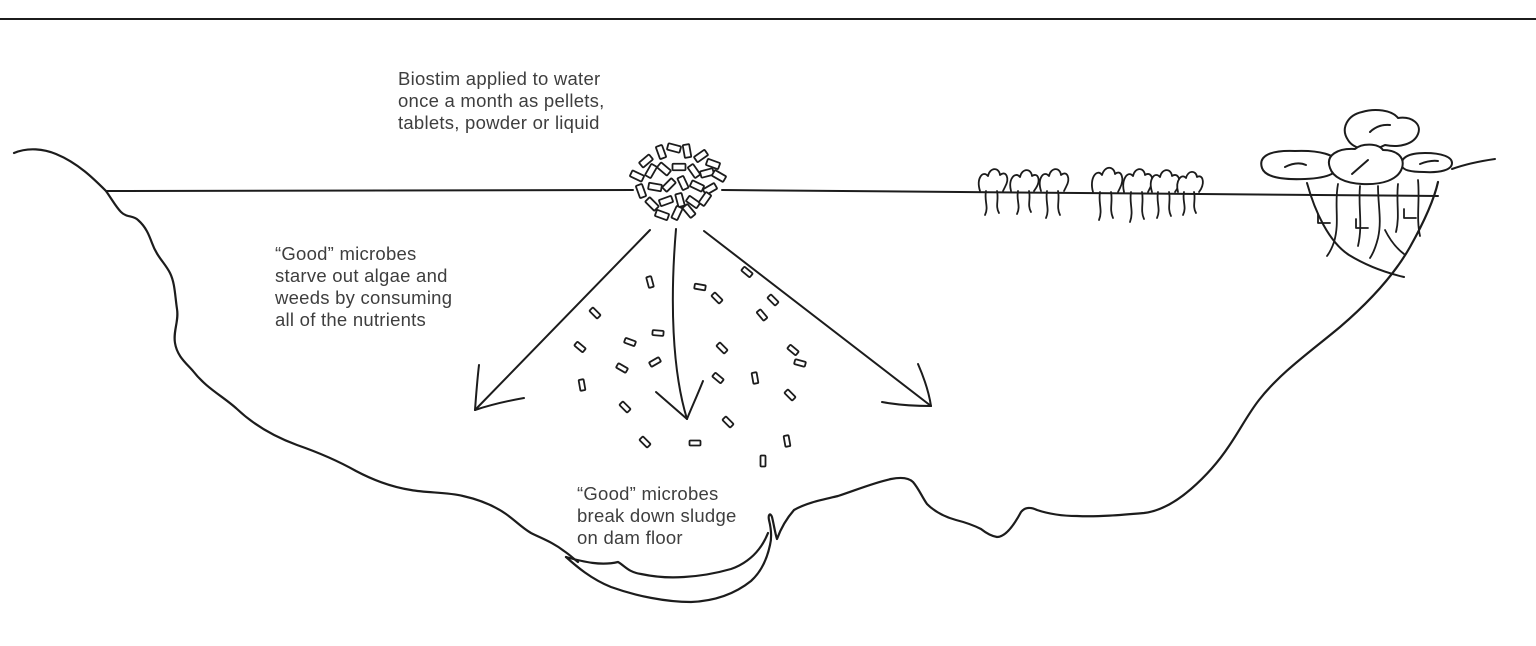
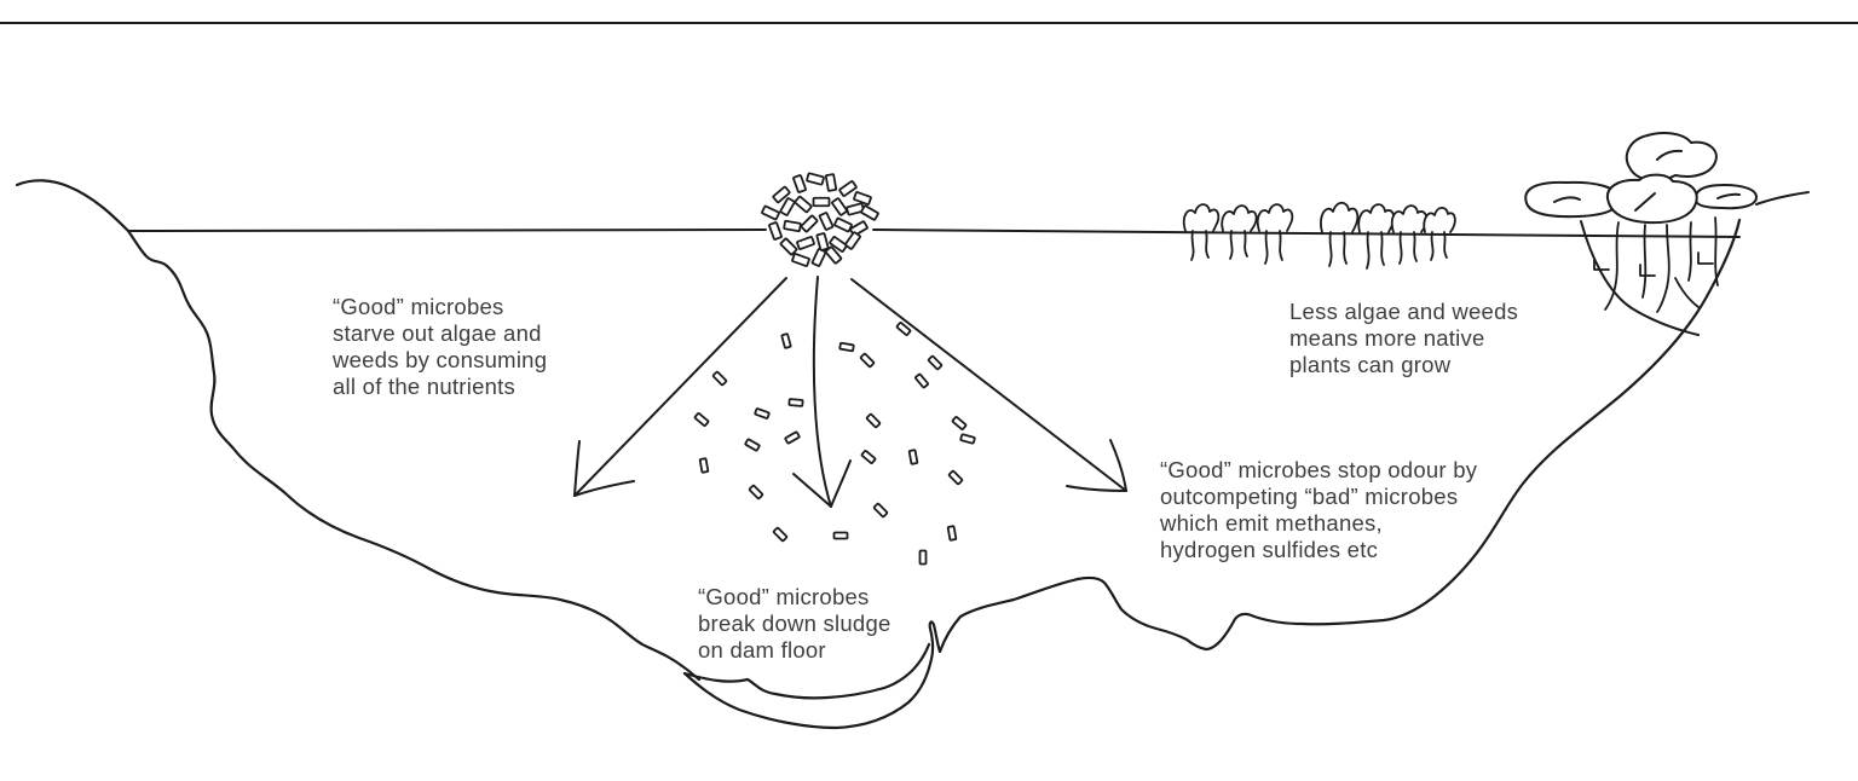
- Biostim applied to water
- once a month as pellets,
- tablets, powder or liquid
  “Good” microbes
  starve out algae and
  weeds by consuming
  all of the nutrients
+ Less algae and weeds
+ means more native
+ plants can grow
+ “Good” microbes stop odour by
+ outcompeting “bad” microbes
+ which emit methanes,
+ hydrogen sulfides etc
  “Good” microbes
  break down sludge
  on dam floor
